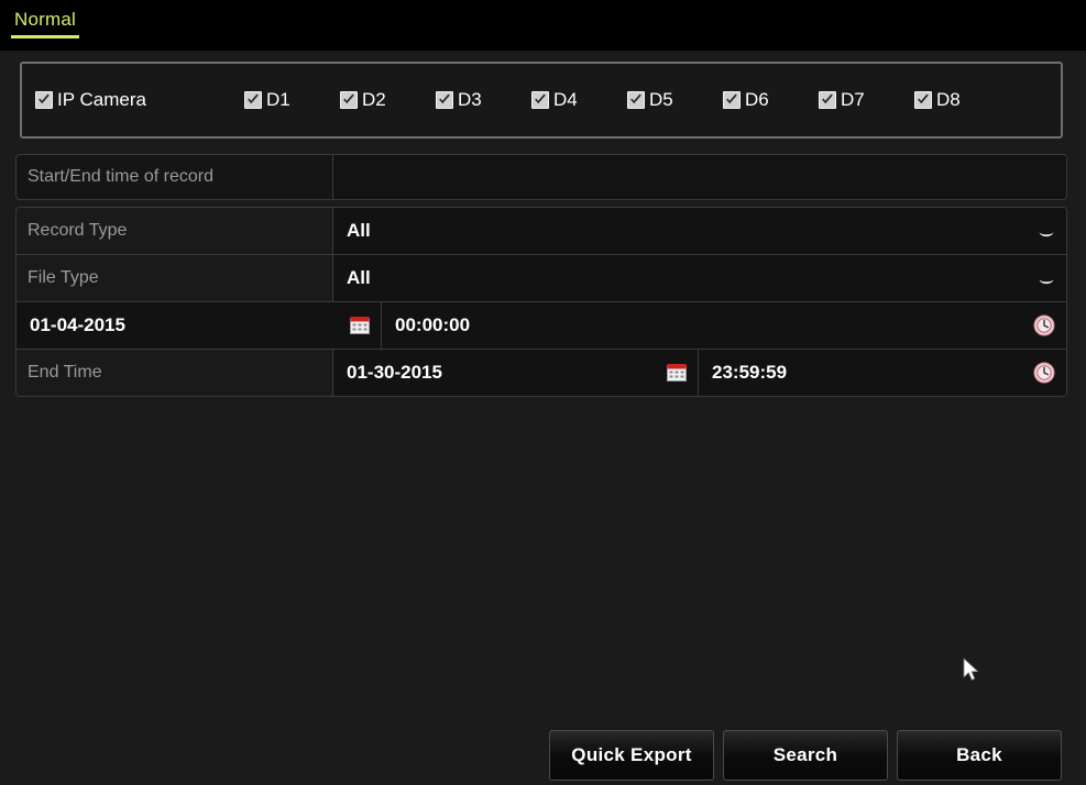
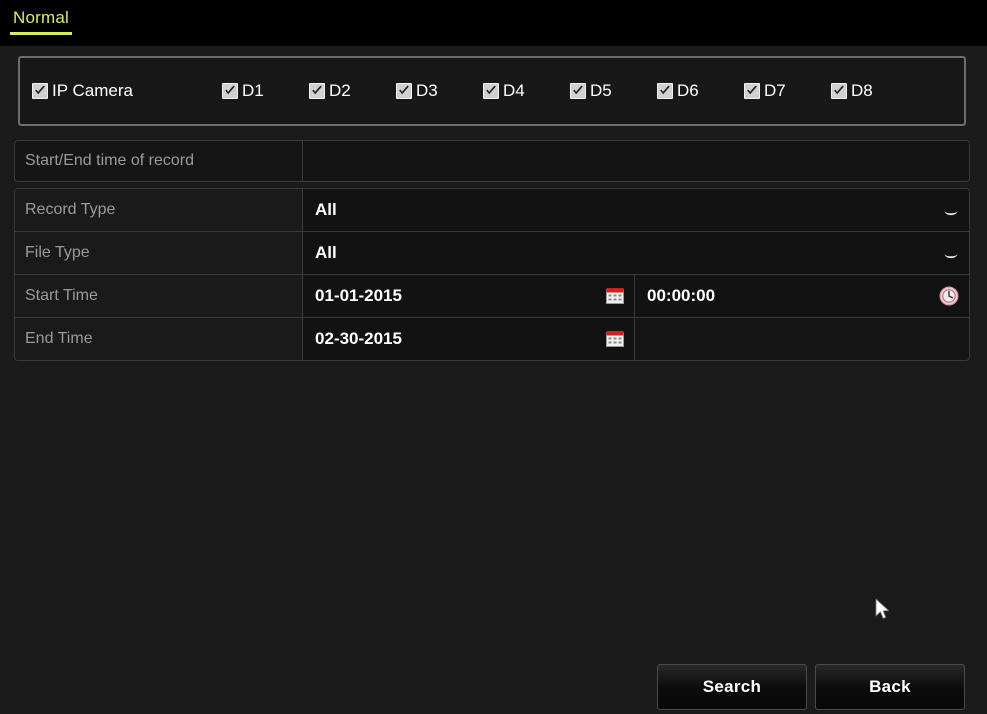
  Normal
  IP Camera
  D1
  D2
  D3
  D4
  D5
  D6
  D7
  D8
  Start/End time of record
  Record Type
  All
  File Type
  All
+ Start Time
- 01-04-2015
+ 01-01-2015
  00:00:00
  End Time
- 01-30-2015
+ 02-30-2015
- 23:59:59
- Quick Export
  Search
  Back
